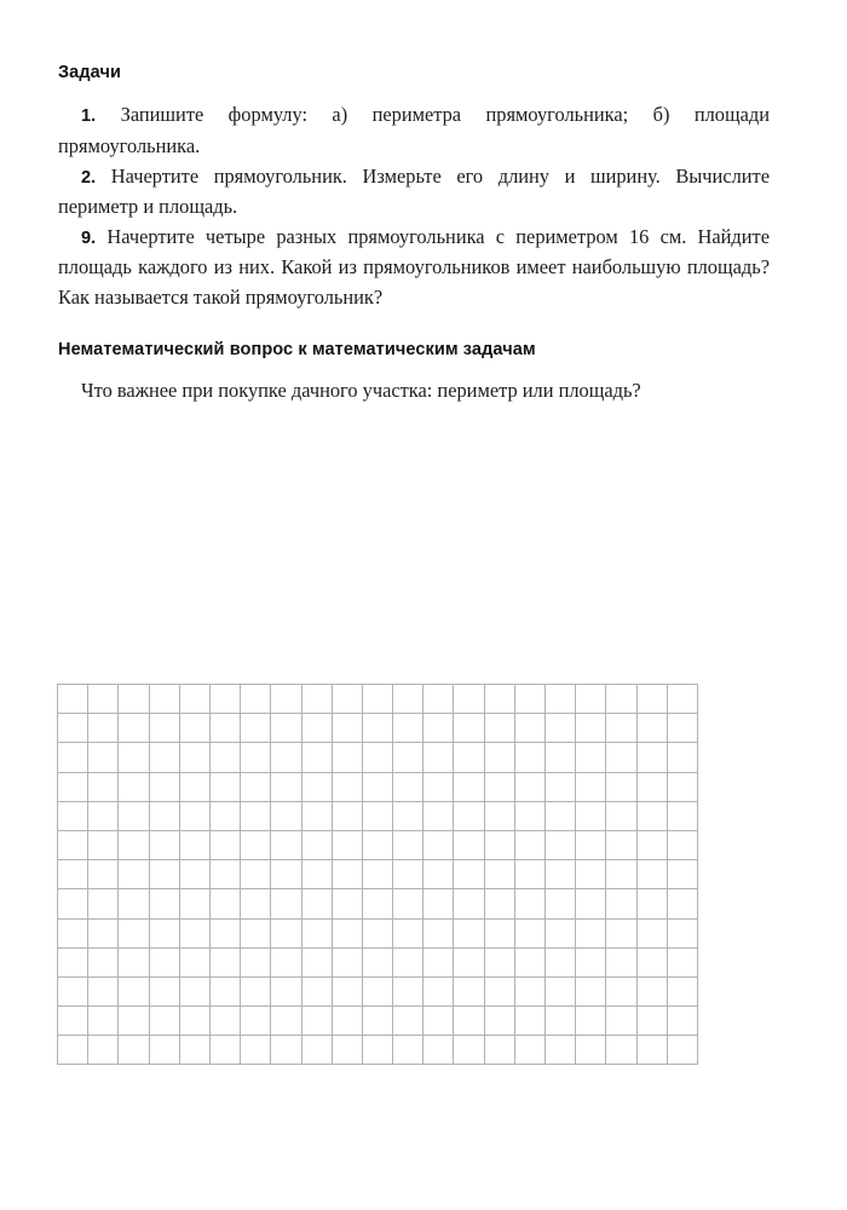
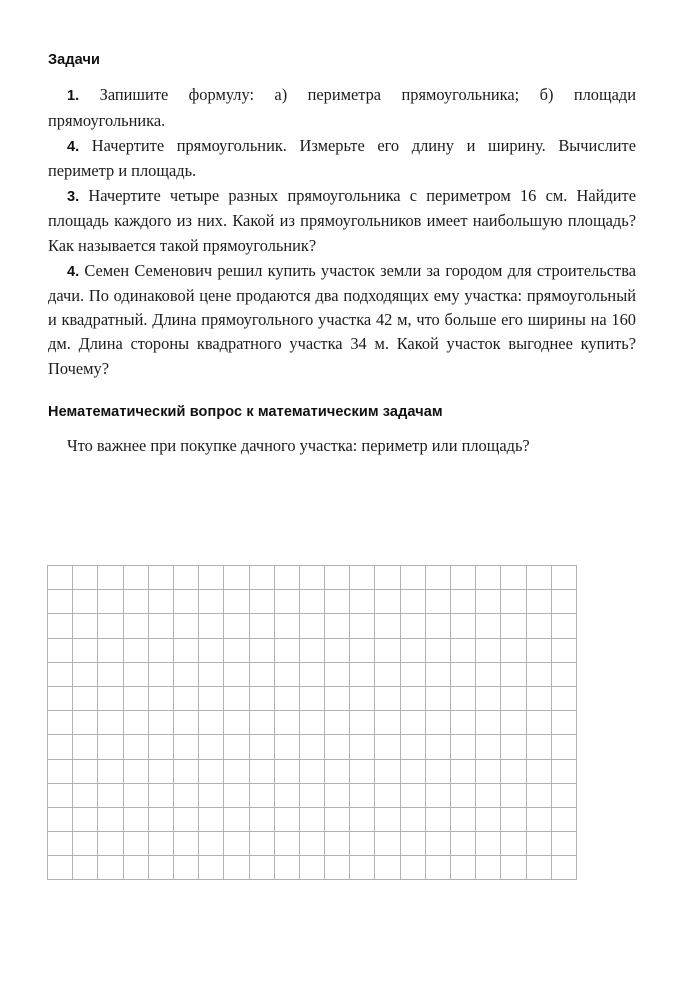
  Задачи
  1. Запишите формулу: а) периметра прямоугольника; б) площади прямоугольника.
- 2. Начертите прямоугольник. Измерьте его длину и ширину. Вычислите периметр и площадь.
+ 4. Начертите прямоугольник. Измерьте его длину и ширину. Вычислите периметр и площадь.
- 9. Начертите четыре разных прямоугольника с периметром 16 см. Найдите площадь каждого из них. Какой из прямоугольников имеет наибольшую площадь? Как называется такой прямоугольник?
+ 3. Начертите четыре разных прямоугольника с периметром 16 см. Найдите площадь каждого из них. Какой из прямоугольников имеет наибольшую площадь? Как называется такой прямоугольник?
+ 4. Семен Семенович решил купить участок земли за городом для строительства дачи. По одинаковой цене продаются два подходящих ему участка: прямоугольный и квадратный. Длина прямоугольного участка 42 м, что больше его ширины на 160 дм. Длина стороны квадратного участка 34 м. Какой участок выгоднее купить? Почему?
  Нематематический вопрос к математическим задачам
  Что важнее при покупке дачного участка: периметр или площадь?
